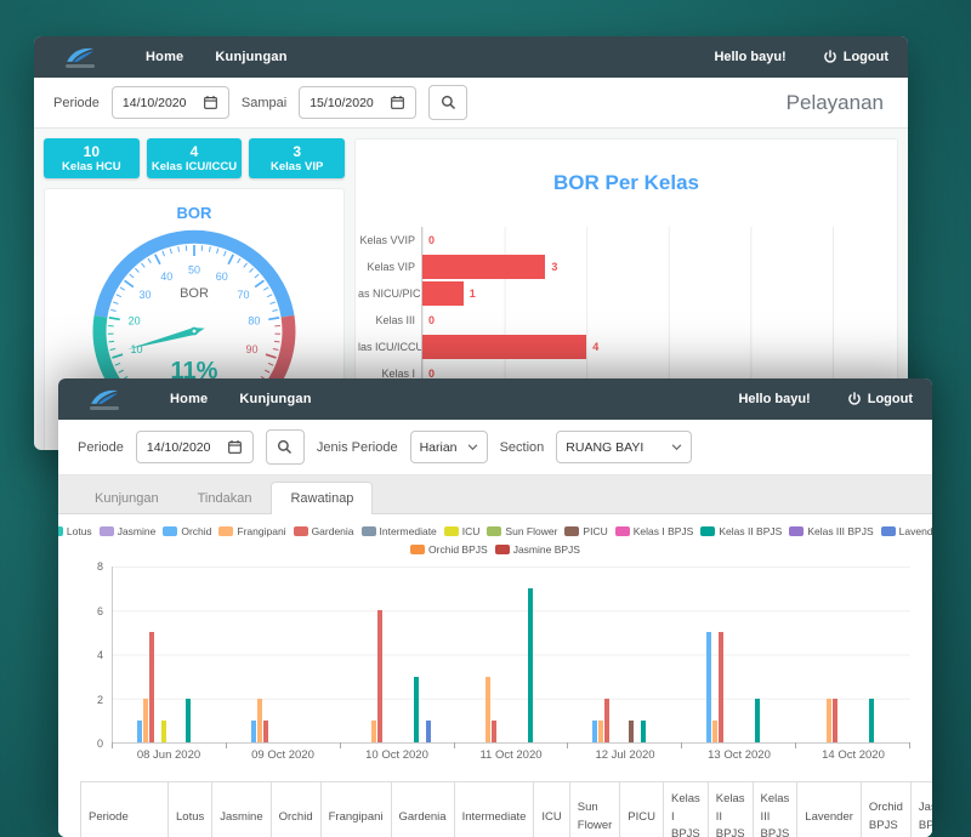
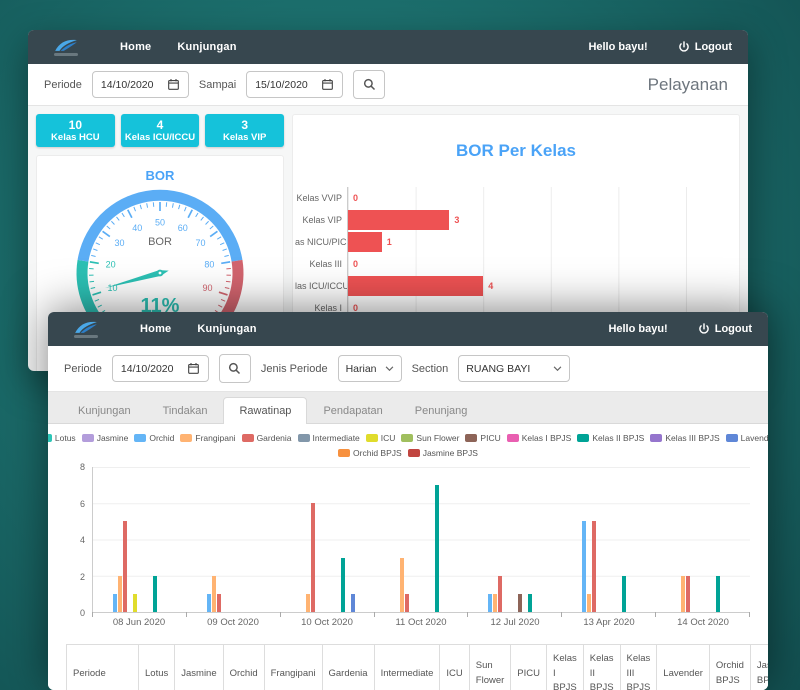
  Home
  Kunjungan
  Hello bayu!
  Logout
  Periode
  14/10/2020
  Sampai
  15/10/2020
  Pelayanan
  10
  Kelas HCU
  4
  Kelas ICU/ICCU
  3
  Kelas VIP
  BOR
  10
  20
  30
  40
  50
  60
  70
  80
  90
  BOR
  11%
  BOR Per Kelas
  Kelas VVIP
  0
  Kelas VIP
  3
  as NICU/PIC
  1
  Kelas III
  0
  las ICU/ICCU
  4
  Kelas I
  0
  Home
  Kunjungan
  Hello bayu!
  Logout
  Periode
  14/10/2020
  Jenis Periode
  Harian
  Section
  RUANG BAYI
  Kunjungan
  Tindakan
  Rawatinap
+ Pendapatan
+ Penunjang
  Lotus
  Jasmine
  Orchid
  Frangipani
  Gardenia
  Intermediate
  ICU
  Sun Flower
  PICU
  Kelas I BPJS
  Kelas II BPJS
  Kelas III BPJS
  Lavend
  Orchid BPJS
  Jasmine BPJS
  0
  2
  4
  6
  8
  08 Jun 2020
  09 Oct 2020
  10 Oct 2020
  11 Oct 2020
  12 Jul 2020
- 13 Oct 2020
+ 13 Apr 2020
  14 Oct 2020
  Periode	Lotus	Jasmine	Orchid	Frangipani	Gardenia	Intermediate	ICU	Sun Flower	PICU	Kelas I BPJS	Kelas II BPJS	Kelas III BPJS	Lavender	Orchid BPJS	Ja BP
